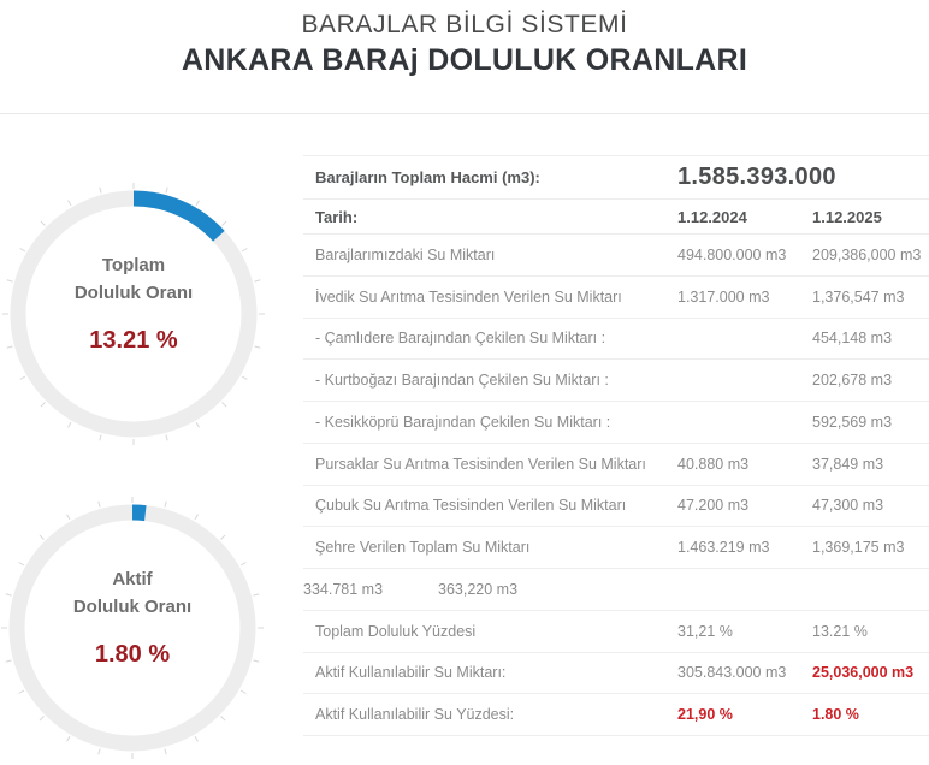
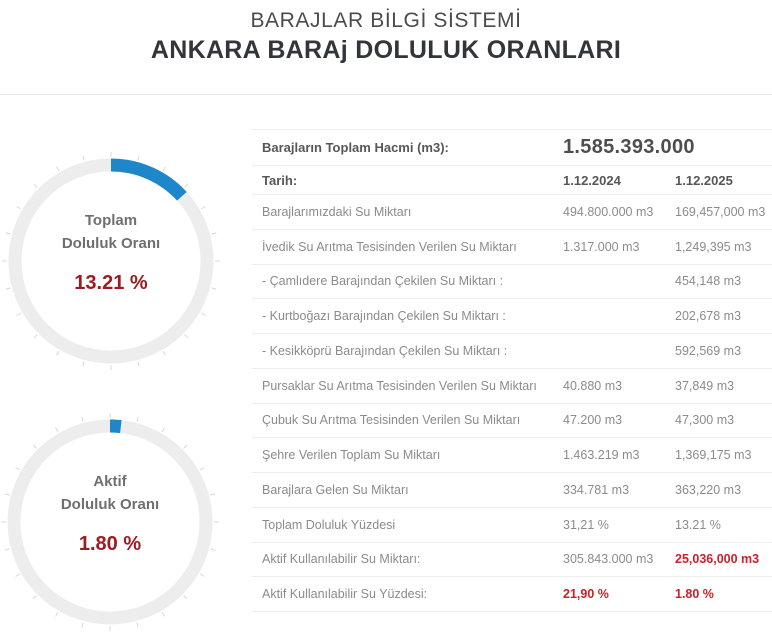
  BARAJLAR BİLGİ SİSTEMİ
  ANKARA BARAj DOLULUK ORANLARI
  Toplam
  Doluluk Oranı
  13.21 %
  Aktif
  Doluluk Oranı
  1.80 %
  Barajların Toplam Hacmi (m3):
  1.585.393.000
  Tarih:
  1.12.2024
  1.12.2025
  Barajlarımızdaki Su Miktarı
  494.800.000 m3
- 209,386,000 m3
+ 169,457,000 m3
  İvedik Su Arıtma Tesisinden Verilen Su Miktarı
  1.317.000 m3
- 1,376,547 m3
+ 1,249,395 m3
  - Çamlıdere Barajından Çekilen Su Miktarı :
  454,148 m3
  - Kurtboğazı Barajından Çekilen Su Miktarı :
  202,678 m3
  - Kesikköprü Barajından Çekilen Su Miktarı :
  592,569 m3
  Pursaklar Su Arıtma Tesisinden Verilen Su Miktarı
  40.880 m3
  37,849 m3
  Çubuk Su Arıtma Tesisinden Verilen Su Miktarı
  47.200 m3
  47,300 m3
  Şehre Verilen Toplam Su Miktarı
  1.463.219 m3
  1,369,175 m3
+ Barajlara Gelen Su Miktarı
  334.781 m3
  363,220 m3
  Toplam Doluluk Yüzdesi
  31,21 %
  13.21 %
  Aktif Kullanılabilir Su Miktarı:
  305.843.000 m3
  25,036,000 m3
  Aktif Kullanılabilir Su Yüzdesi:
  21,90 %
  1.80 %
